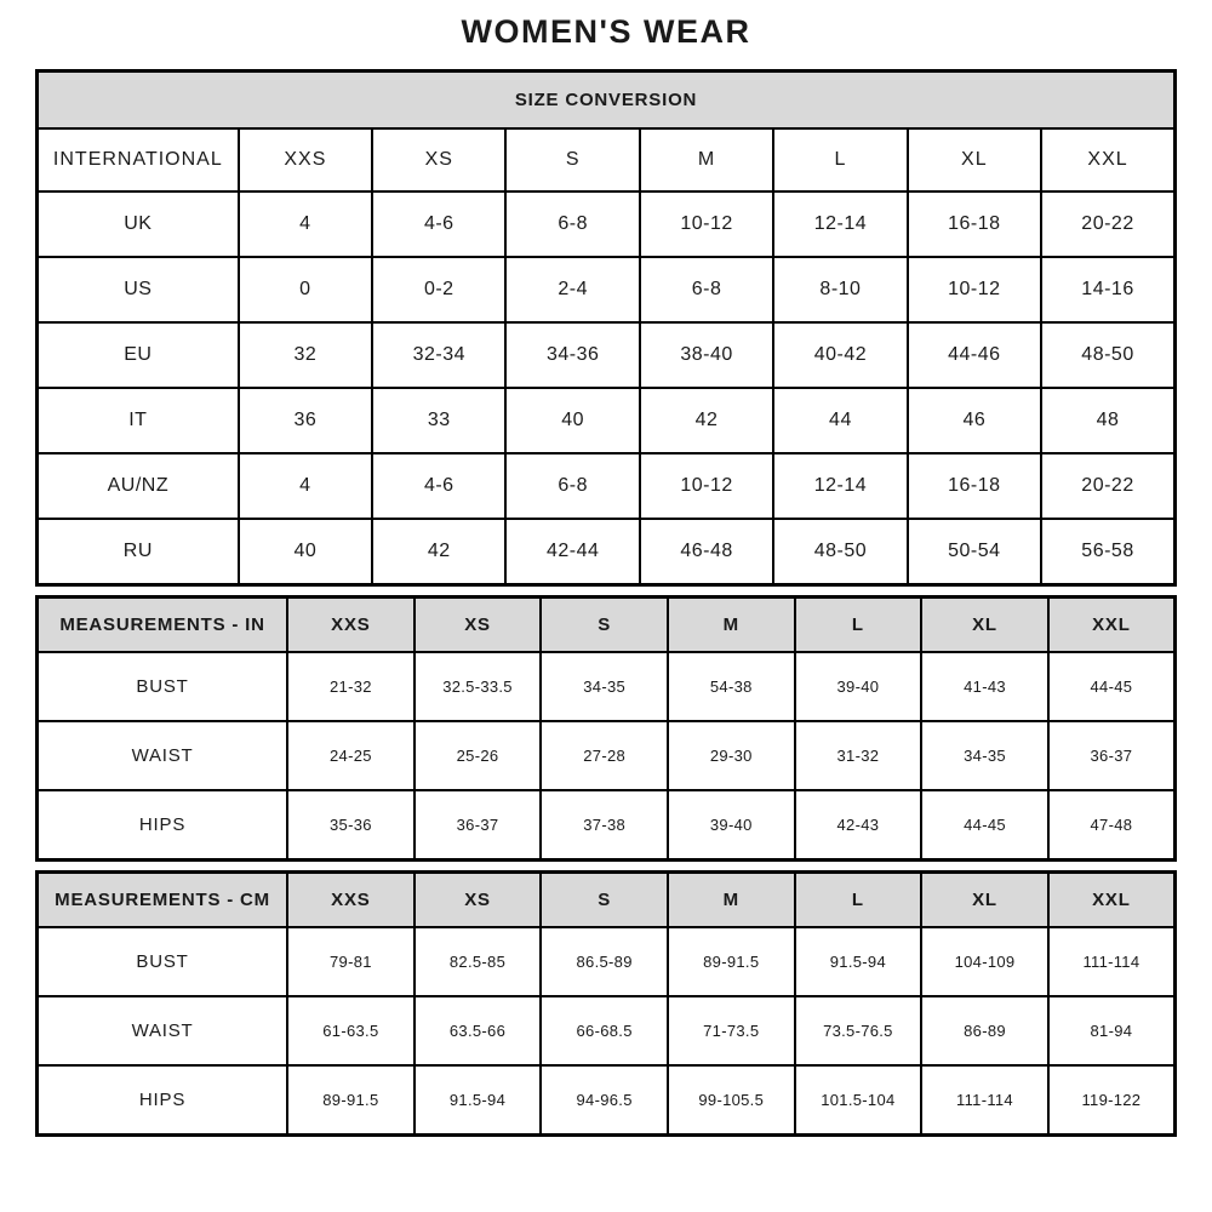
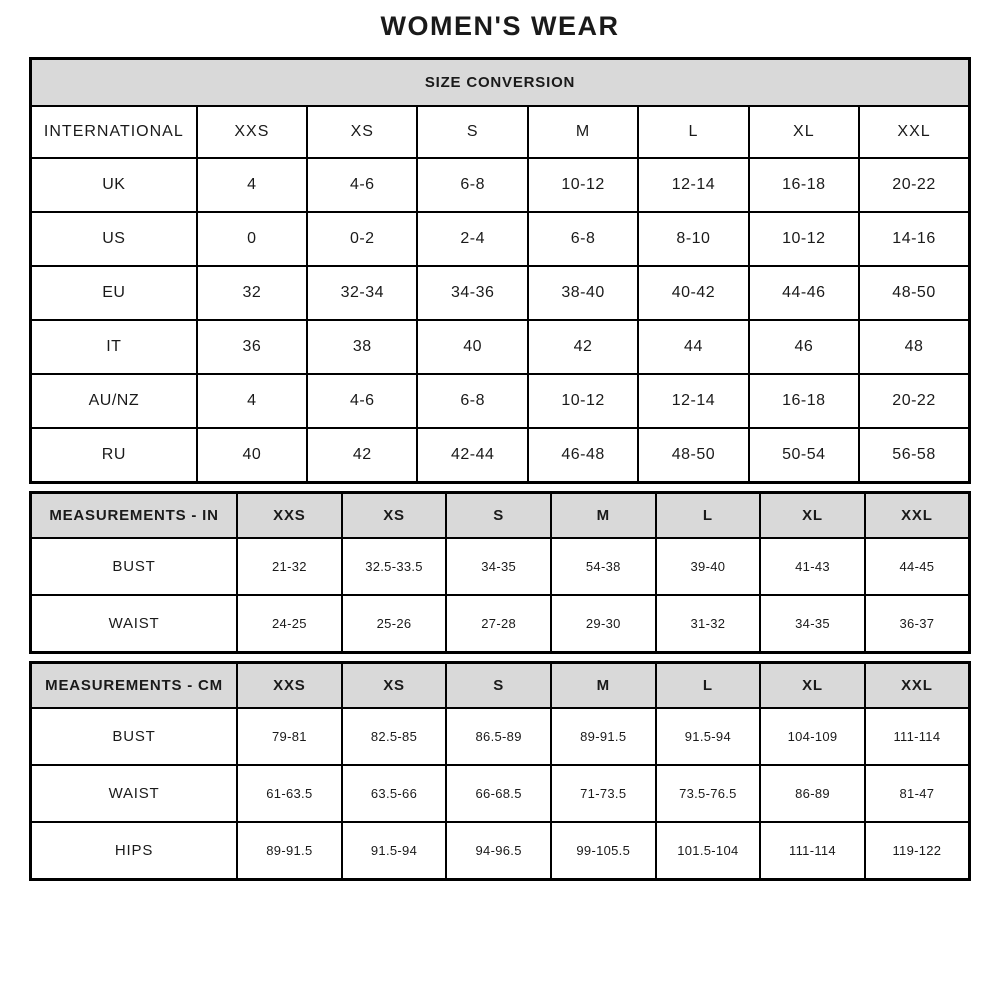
  WOMEN'S WEAR
  SIZE CONVERSION
  INTERNATIONAL	XXS	XS	S	M	L	XL	XXL
  UK	4	4-6	6-8	10-12	12-14	16-18	20-22
  US	0	0-2	2-4	6-8	8-10	10-12	14-16
  EU	32	32-34	34-36	38-40	40-42	44-46	48-50
- IT	36	33	40	42	44	46	48
+ IT	36	38	40	42	44	46	48
  AU/NZ	4	4-6	6-8	10-12	12-14	16-18	20-22
  RU	40	42	42-44	46-48	48-50	50-54	56-58
  MEASUREMENTS - IN	XXS	XS	S	M	L	XL	XXL
  BUST	21-32	32.5-33.5	34-35	54-38	39-40	41-43	44-45
  WAIST	24-25	25-26	27-28	29-30	31-32	34-35	36-37
- HIPS	35-36	36-37	37-38	39-40	42-43	44-45	47-48
  MEASUREMENTS - CM	XXS	XS	S	M	L	XL	XXL
  BUST	79-81	82.5-85	86.5-89	89-91.5	91.5-94	104-109	111-114
- WAIST	61-63.5	63.5-66	66-68.5	71-73.5	73.5-76.5	86-89	81-94
+ WAIST	61-63.5	63.5-66	66-68.5	71-73.5	73.5-76.5	86-89	81-47
  HIPS	89-91.5	91.5-94	94-96.5	99-105.5	101.5-104	111-114	119-122
